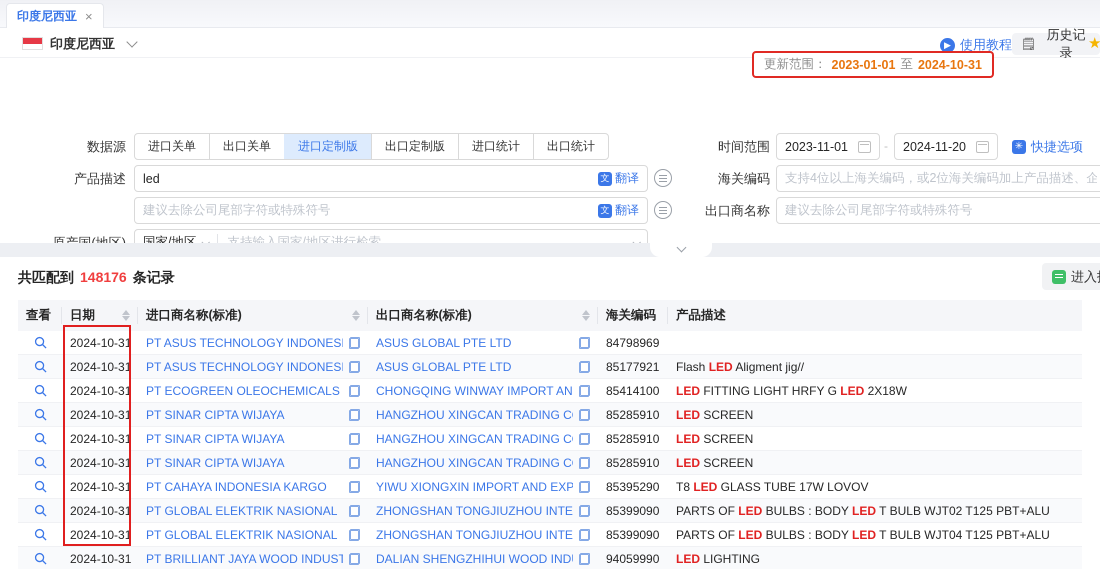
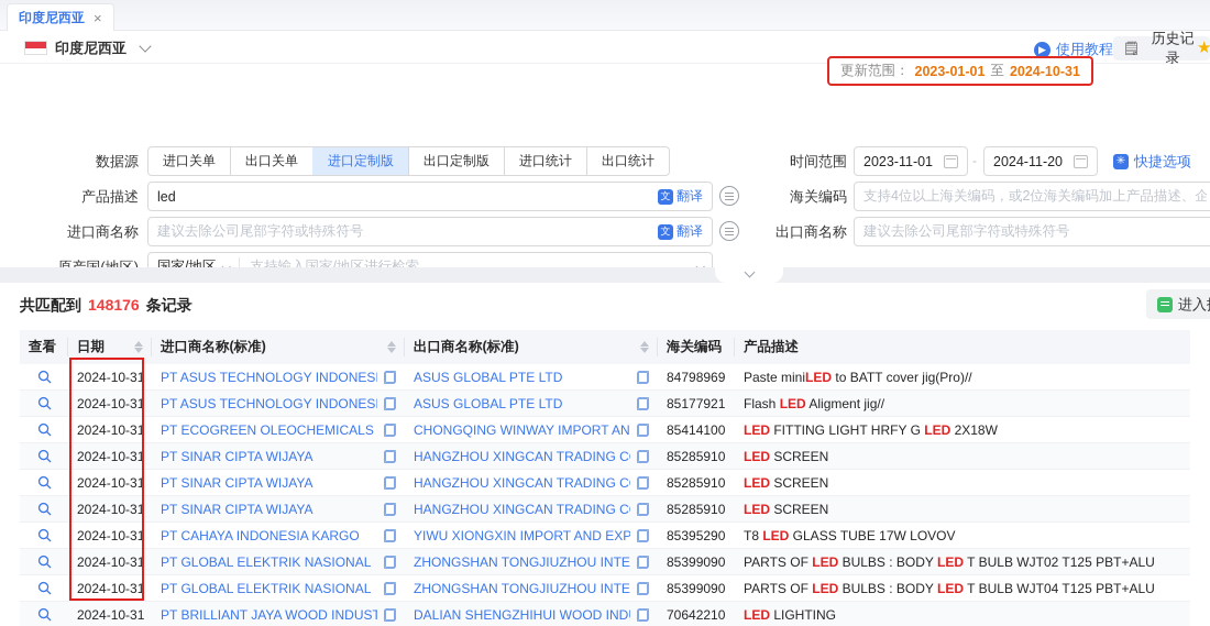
  印度尼西亚
  ×
  印度尼西亚
  ▶
  使用教程
  🗒
  历史记录
  ★
  更新范围：
  2023-01-01
  至
  2024-10-31
  数据源
  进口关单
  出口关单
  进口定制版
  出口定制版
  进口统计
  出口统计
  时间范围
  2023-11-01
  -
  2024-11-20
  ✳
  快捷选项
  产品描述
  led
  文
  翻译
  海关编码
  支持4位以上海关编码，或2位海关编码加上产品描述、企
+ 进口商名称
  建议去除公司尾部字符或特殊符号
  文
  翻译
  出口商名称
  建议去除公司尾部字符或特殊符号
  国家/地区
  支持输入国家/地区进行检索
  共匹配到
  148176
  条记录
  查看
  日期
  进口商名称(标准)
  出口商名称(标准)
  海关编码
  产品描述
  2024-10-31
  PT ASUS TECHNOLOGY INDONES
  ASUS GLOBAL PTE LTD
  84798969
+ Paste miniLED to BATT cover jig(Pro)//
  2024-10-31
  PT ASUS TECHNOLOGY INDONES
  ASUS GLOBAL PTE LTD
  85177921
  Flash LED Aligment jig//
  2024-10-31
  PT ECOGREEN OLEOCHEMICALS
  CHONGQING WINWAY IMPORT AN
  85414100
  LED FITTING LIGHT HRFY G LED 2X18W
  2024-10-31
  PT SINAR CIPTA WIJAYA
  HANGZHOU XINGCAN TRADING C
  85285910
  LED SCREEN
  2024-10-31
  PT SINAR CIPTA WIJAYA
  HANGZHOU XINGCAN TRADING C
  85285910
  LED SCREEN
  2024-10-31
  PT SINAR CIPTA WIJAYA
  HANGZHOU XINGCAN TRADING C
  85285910
  LED SCREEN
  2024-10-31
  PT CAHAYA INDONESIA KARGO
  YIWU XIONGXIN IMPORT AND EXP
  85395290
  T8 LED GLASS TUBE 17W LOVOV
  2024-10-31
  PT GLOBAL ELEKTRIK NASIONAL
  ZHONGSHAN TONGJIUZHOU INTE
  85399090
  PARTS OF LED BULBS : BODY LED T BULB WJT02 T125 PBT+ALU
  2024-10-31
  PT GLOBAL ELEKTRIK NASIONAL
  ZHONGSHAN TONGJIUZHOU INTE
  85399090
  PARTS OF LED BULBS : BODY LED T BULB WJT04 T125 PBT+ALU
  2024-10-31
  PT BRILLIANT JAYA WOOD INDUST
  DALIAN SHENGZHIHUI WOOD IND
- 94059990
+ 70642210
  LED LIGHTING
